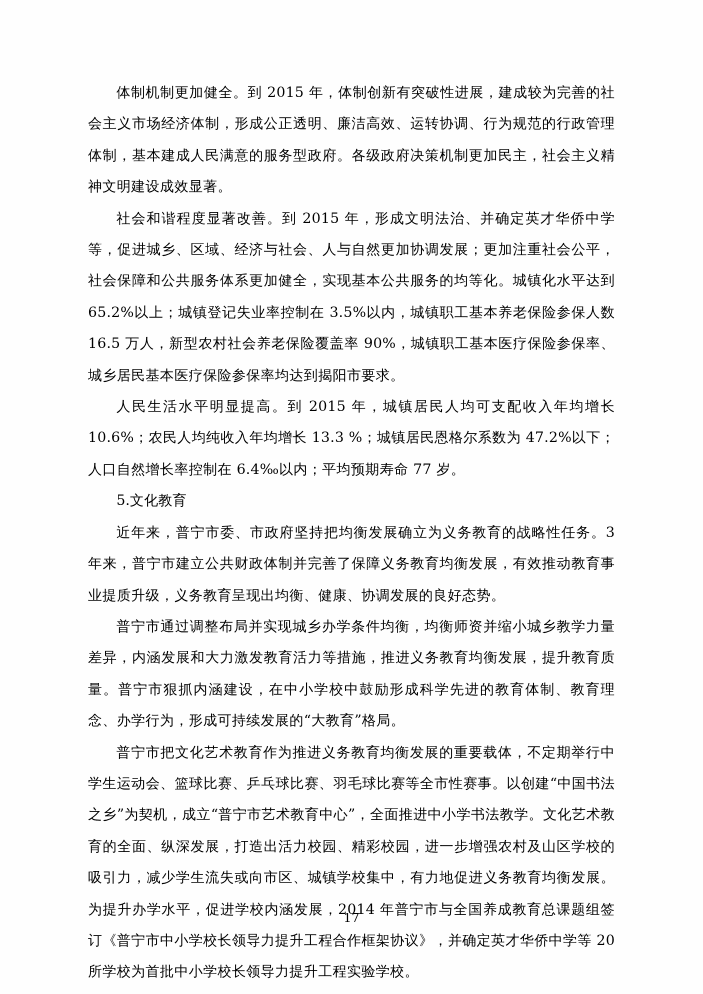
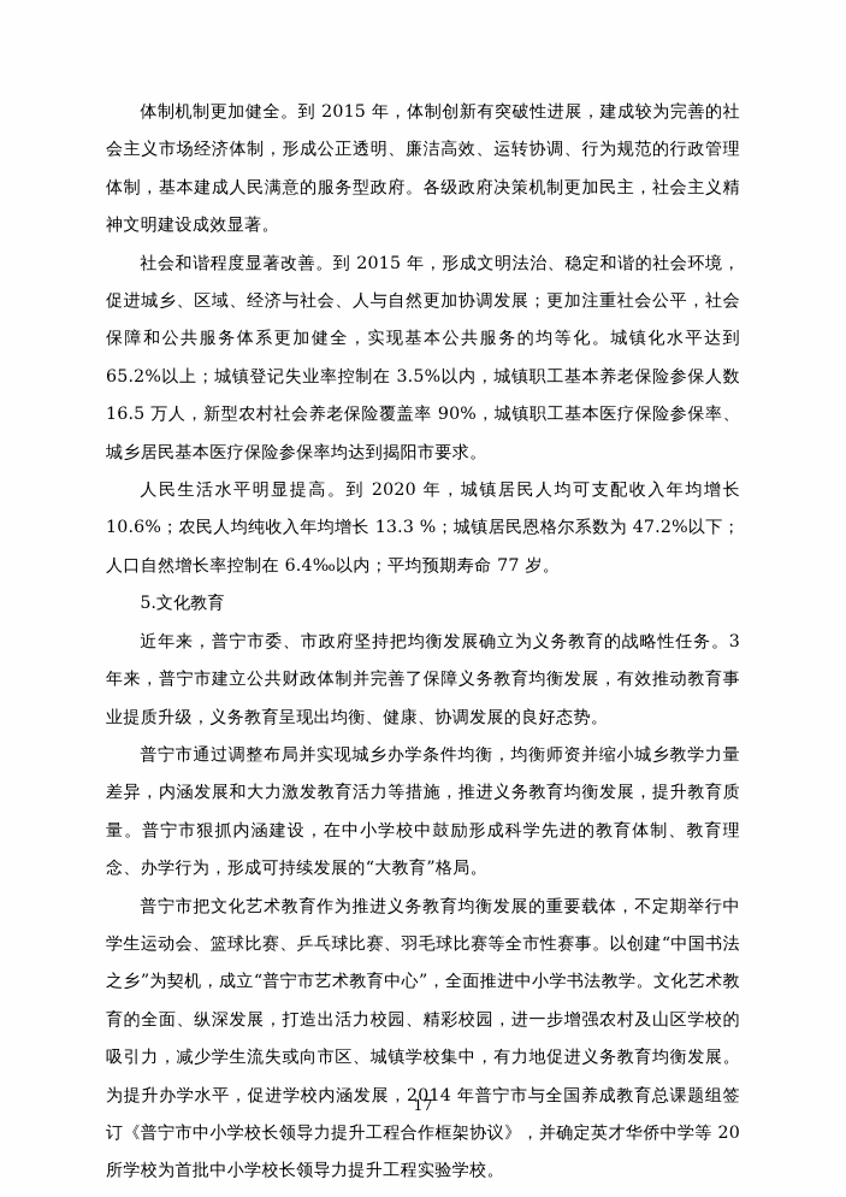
  体制机制更加健全。到 2015 年，体制创新有突破性进展，建成较为完善的社会主义市场经济体制，形成公正透明、廉洁高效、运转协调、行为规范的行政管理体制，基本建成人民满意的服务型政府。各级政府决策机制更加民主，社会主义精神文明建设成效显著。
- 社会和谐程度显著改善。到 2015 年，形成文明法治、并确定英才华侨中学等，促进城乡、区域、经济与社会、人与自然更加协调发展；更加注重社会公平，社会保障和公共服务体系更加健全，实现基本公共服务的均等化。城镇化水平达到 65.2%以上；城镇登记失业率控制在 3.5%以内，城镇职工基本养老保险参保人数 16.5 万人，新型农村社会养老保险覆盖率 90%，城镇职工基本医疗保险参保率、城乡居民基本医疗保险参保率均达到揭阳市要求。
+ 社会和谐程度显著改善。到 2015 年，形成文明法治、稳定和谐的社会环境，促进城乡、区域、经济与社会、人与自然更加协调发展；更加注重社会公平，社会保障和公共服务体系更加健全，实现基本公共服务的均等化。城镇化水平达到 65.2%以上；城镇登记失业率控制在 3.5%以内，城镇职工基本养老保险参保人数 16.5 万人，新型农村社会养老保险覆盖率 90%，城镇职工基本医疗保险参保率、城乡居民基本医疗保险参保率均达到揭阳市要求。
- 人民生活水平明显提高。到 2015 年，城镇居民人均可支配收入年均增长 10.6%；农民人均纯收入年均增长 13.3 %；城镇居民恩格尔系数为 47.2%以下；人口自然增长率控制在 6.4‰以内；平均预期寿命 77 岁。
+ 人民生活水平明显提高。到 2020 年，城镇居民人均可支配收入年均增长 10.6%；农民人均纯收入年均增长 13.3 %；城镇居民恩格尔系数为 47.2%以下；人口自然增长率控制在 6.4‰以内；平均预期寿命 77 岁。
  5.文化教育
  近年来，普宁市委、市政府坚持把均衡发展确立为义务教育的战略性任务。3 年来，普宁市建立公共财政体制并完善了保障义务教育均衡发展，有效推动教育事业提质升级，义务教育呈现出均衡、健康、协调发展的良好态势。
  普宁市通过调整布局并实现城乡办学条件均衡，均衡师资并缩小城乡教学力量差异，内涵发展和大力激发教育活力等措施，推进义务教育均衡发展，提升教育质量。普宁市狠抓内涵建设，在中小学校中鼓励形成科学先进的教育体制、教育理念、办学行为，形成可持续发展的“大教育”格局。
  普宁市把文化艺术教育作为推进义务教育均衡发展的重要载体，不定期举行中学生运动会、篮球比赛、乒乓球比赛、羽毛球比赛等全市性赛事。以创建“中国书法之乡”为契机，成立“普宁市艺术教育中心”，全面推进中小学书法教学。文化艺术教育的全面、纵深发展，打造出活力校园、精彩校园，进一步增强农村及山区学校的吸引力，减少学生流失或向市区、城镇学校集中，有力地促进义务教育均衡发展。为提升办学水平，促进学校内涵发展，2014 年普宁市与全国养成教育总课题组签订《普宁市中小学校长领导力提升工程合作框架协议》，并确定英才华侨中学等 20 所学校为首批中小学校长领导力提升工程实验学校。
  17
